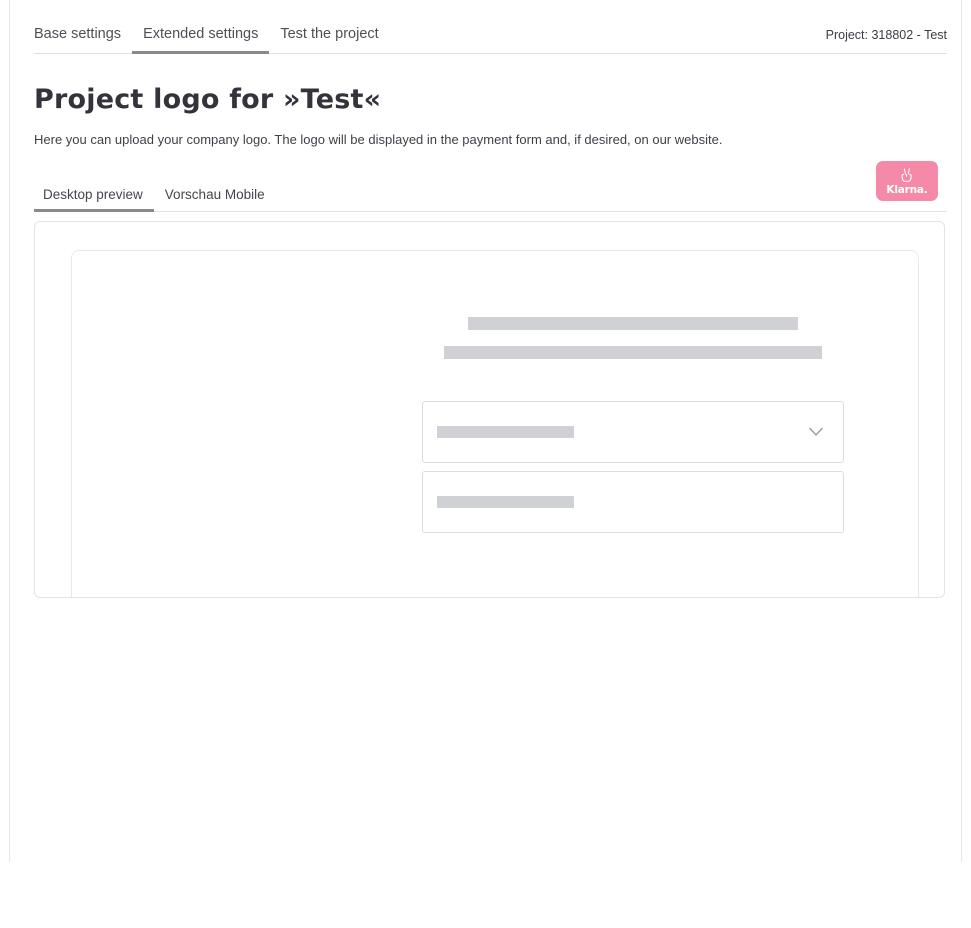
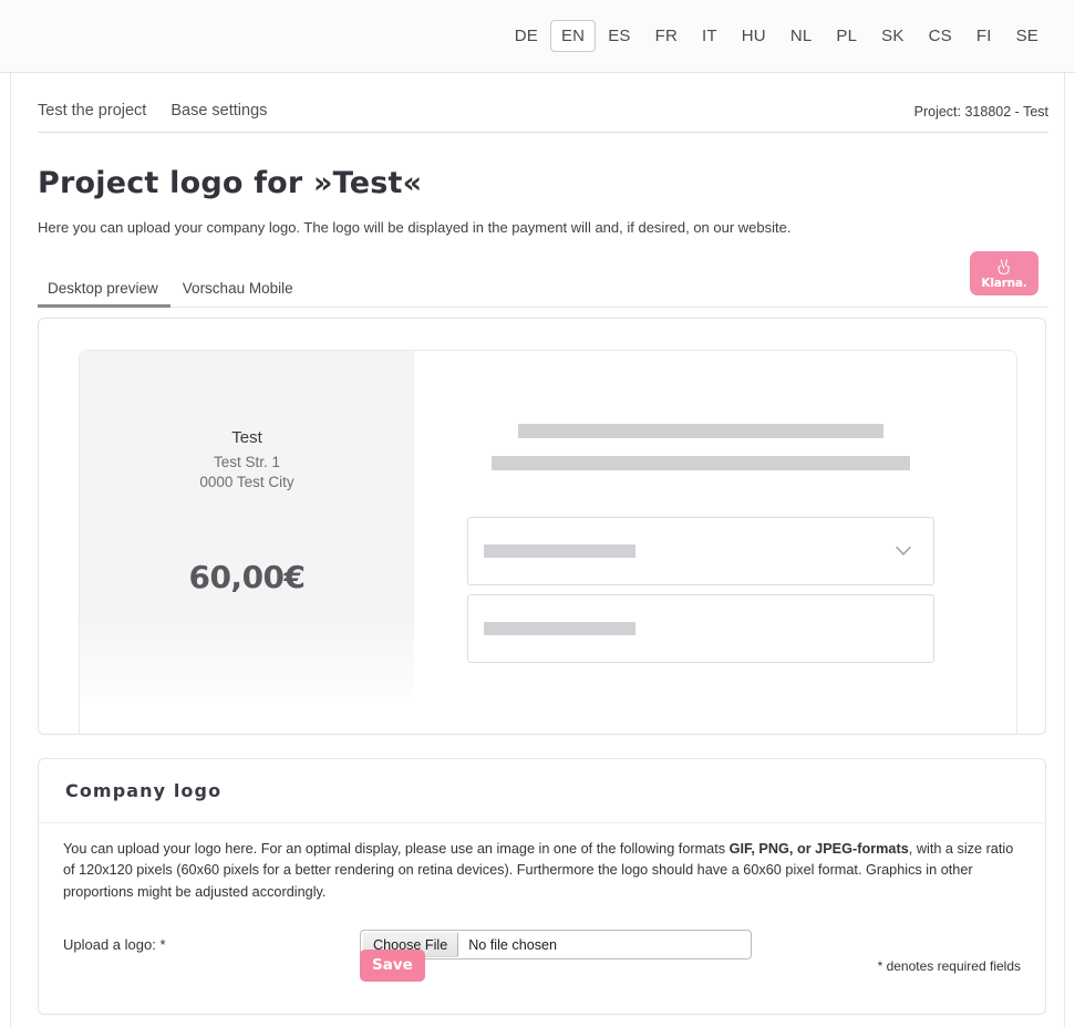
+ DE
+ EN
+ ES
+ FR
+ IT
+ HU
+ NL
+ PL
+ SK
+ CS
+ FI
+ SE
- Base settings
+ Test the project
- Extended settings
- Test the project
+ Base settings
  Project: 318802 - Test
  Project logo for »Test«
- Here you can upload your company logo. The logo will be displayed in the payment form and, if desired, on our website.
+ Here you can upload your company logo. The logo will be displayed in the payment will and, if desired, on our website.
  Klarna.
  Desktop preview
  Vorschau Mobile
+ Test
+ Test Str. 1
+ 0000 Test City
+ 60,00€
+ Company logo
+ You can upload your logo here. For an optimal display, please use an image in one of the following formats GIF, PNG, or JPEG-formats, with a size ratio of 120x120 pixels (60x60 pixels for a better rendering on retina devices). Furthermore the logo should have a 60x60 pixel format. Graphics in other proportions might be adjusted accordingly.
+ Upload a logo: *
+ Choose File
+ No file chosen
+ Save
+ * denotes required fields
